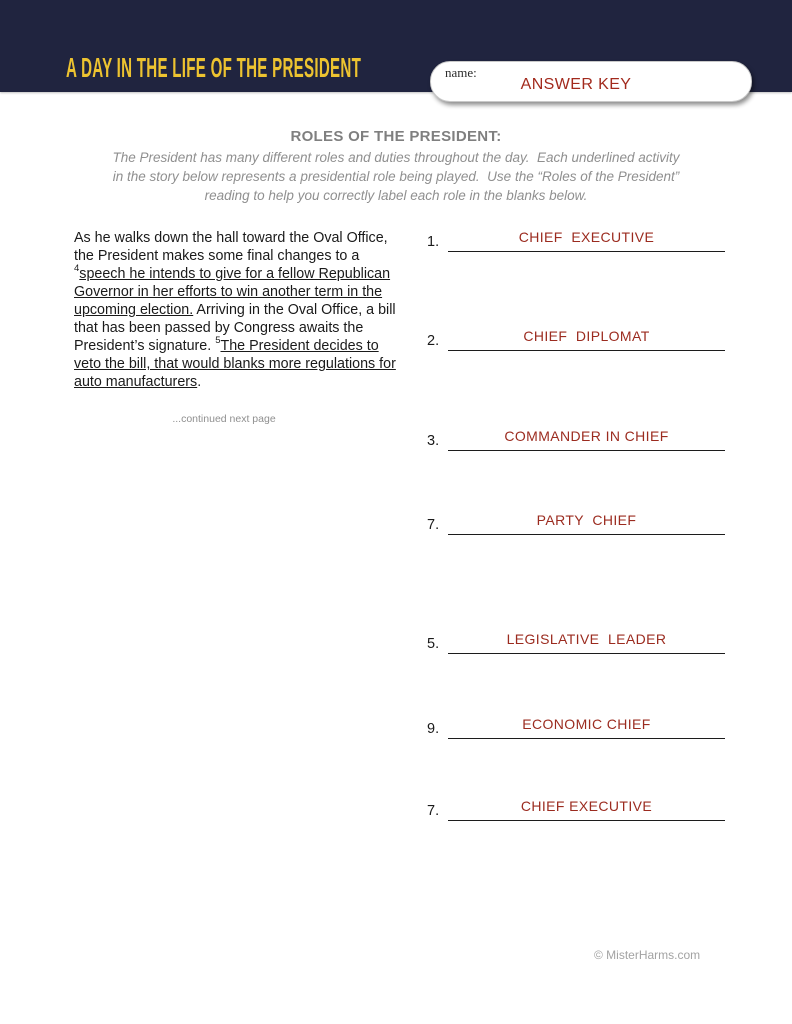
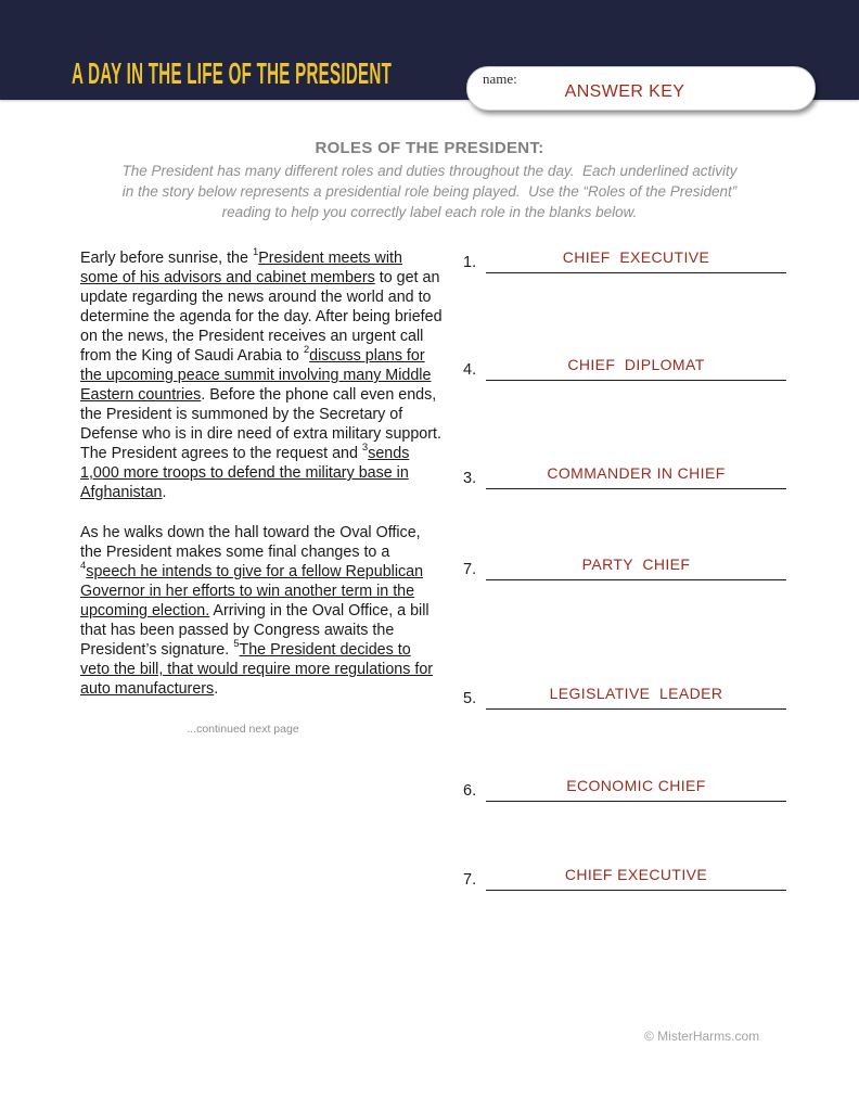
  A DAY IN THE LIFE OF THE PRESIDENT
  name:
  ANSWER KEY
  ROLES OF THE PRESIDENT:
  The President has many different roles and duties throughout the day. Each underlined activity
  in the story below represents a presidential role being played. Use the “Roles of the President”
  reading to help you correctly label each role in the blanks below.
+ Early before sunrise, the 1President meets with some of his advisors and cabinet members to get an update regarding the news around the world and to determine the agenda for the day. After being briefed on the news, the President receives an urgent call from the King of Saudi Arabia to 2discuss plans for the upcoming peace summit involving many Middle Eastern countries. Before the phone call even ends, the President is summoned by the Secretary of Defense who is in dire need of extra military support. The President agrees to the request and 3sends 1,000 more troops to defend the military base in Afghanistan.
- As he walks down the hall toward the Oval Office, the President makes some final changes to a 4speech he intends to give for a fellow Republican Governor in her efforts to win another term in the upcoming election. Arriving in the Oval Office, a bill that has been passed by Congress awaits the President’s signature. 5The President decides to veto the bill, that would blanks more regulations for auto manufacturers.
+ As he walks down the hall toward the Oval Office, the President makes some final changes to a 4speech he intends to give for a fellow Republican Governor in her efforts to win another term in the upcoming election. Arriving in the Oval Office, a bill that has been passed by Congress awaits the President’s signature. 5The President decides to veto the bill, that would require more regulations for auto manufacturers.
  ...continued next page
  1. CHIEF EXECUTIVE
- 2. CHIEF DIPLOMAT
+ 4. CHIEF DIPLOMAT
  3. COMMANDER IN CHIEF
  7. PARTY CHIEF
  5. LEGISLATIVE LEADER
- 9. ECONOMIC CHIEF
+ 6. ECONOMIC CHIEF
  7. CHIEF EXECUTIVE
  © MisterHarms.com
